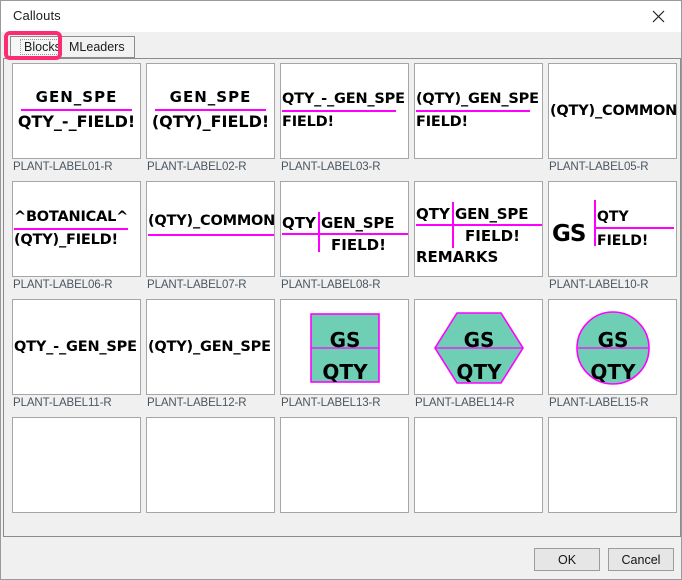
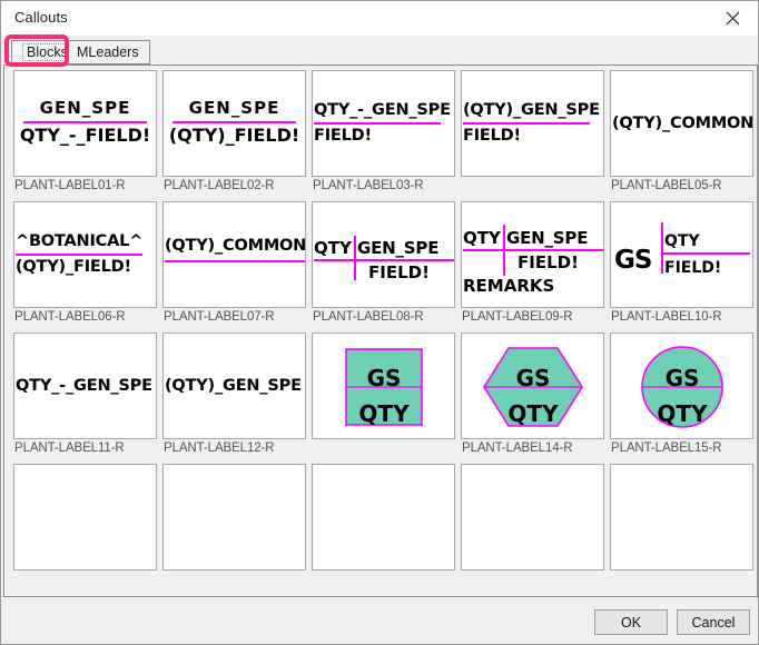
  Callouts
  Blocks
  MLeaders
  GEN_SPE
  QTY_-_FIELD!
  PLANT-LABEL01-R
  GEN_SPE
  (QTY)_FIELD!
  PLANT-LABEL02-R
  QTY_-_GEN_SPE
  FIELD!
  PLANT-LABEL03-R
  (QTY)_GEN_SPE
  FIELD!
  (QTY)_COMMON
  PLANT-LABEL05-R
  ^BOTANICAL^
  (QTY)_FIELD!
  PLANT-LABEL06-R
  (QTY)_COMMON
  PLANT-LABEL07-R
  QTY
  GEN_SPE
  FIELD!
  PLANT-LABEL08-R
  QTY
  GEN_SPE
  FIELD!
  REMARKS
+ PLANT-LABEL09-R
  GS
  QTY
  FIELD!
  PLANT-LABEL10-R
  QTY_-_GEN_SPE
  PLANT-LABEL11-R
  (QTY)_GEN_SPE
  PLANT-LABEL12-R
  GS
  QTY
- PLANT-LABEL13-R
  GS
  QTY
  PLANT-LABEL14-R
  GS
  QTY
  PLANT-LABEL15-R
  OK
  Cancel
